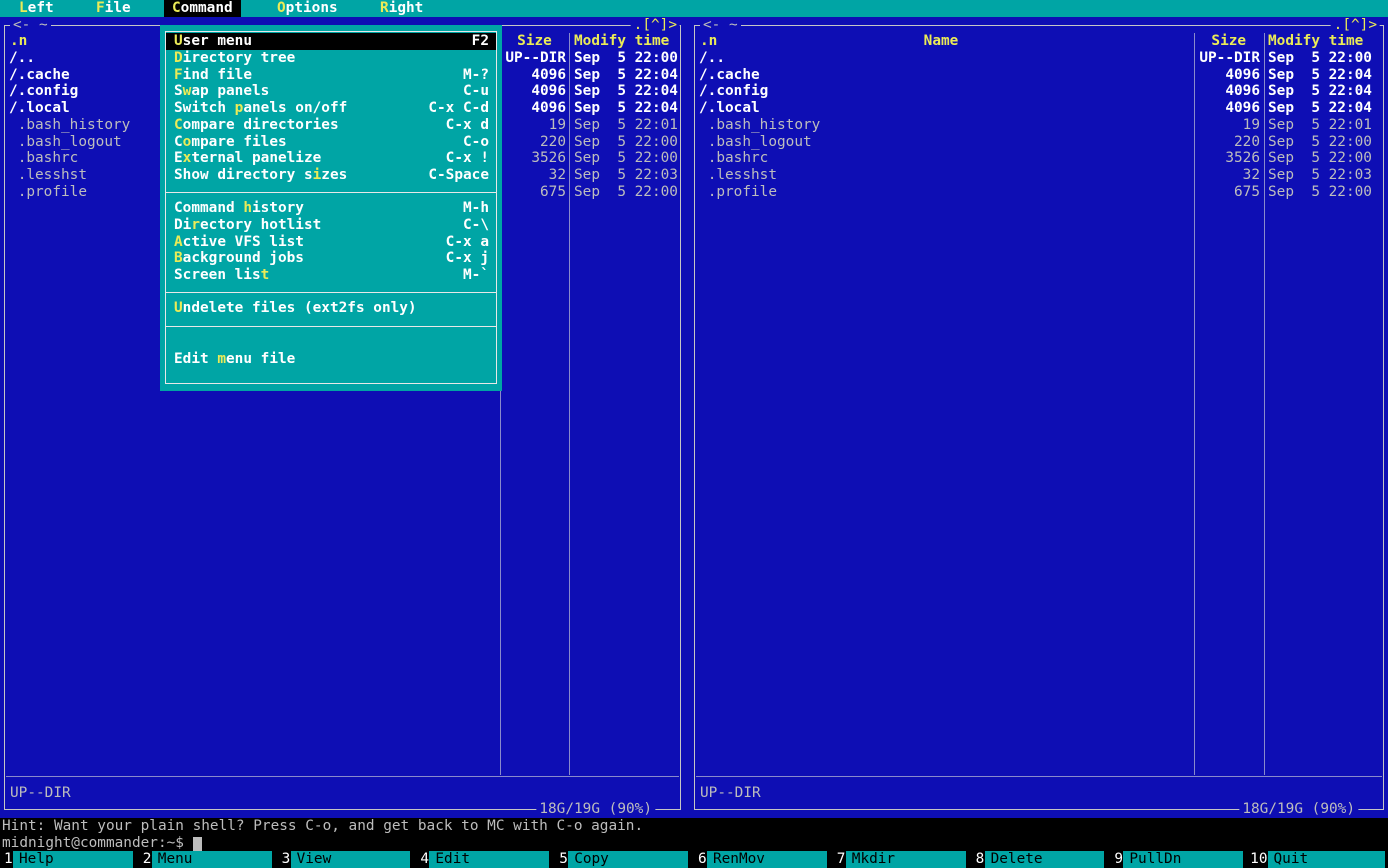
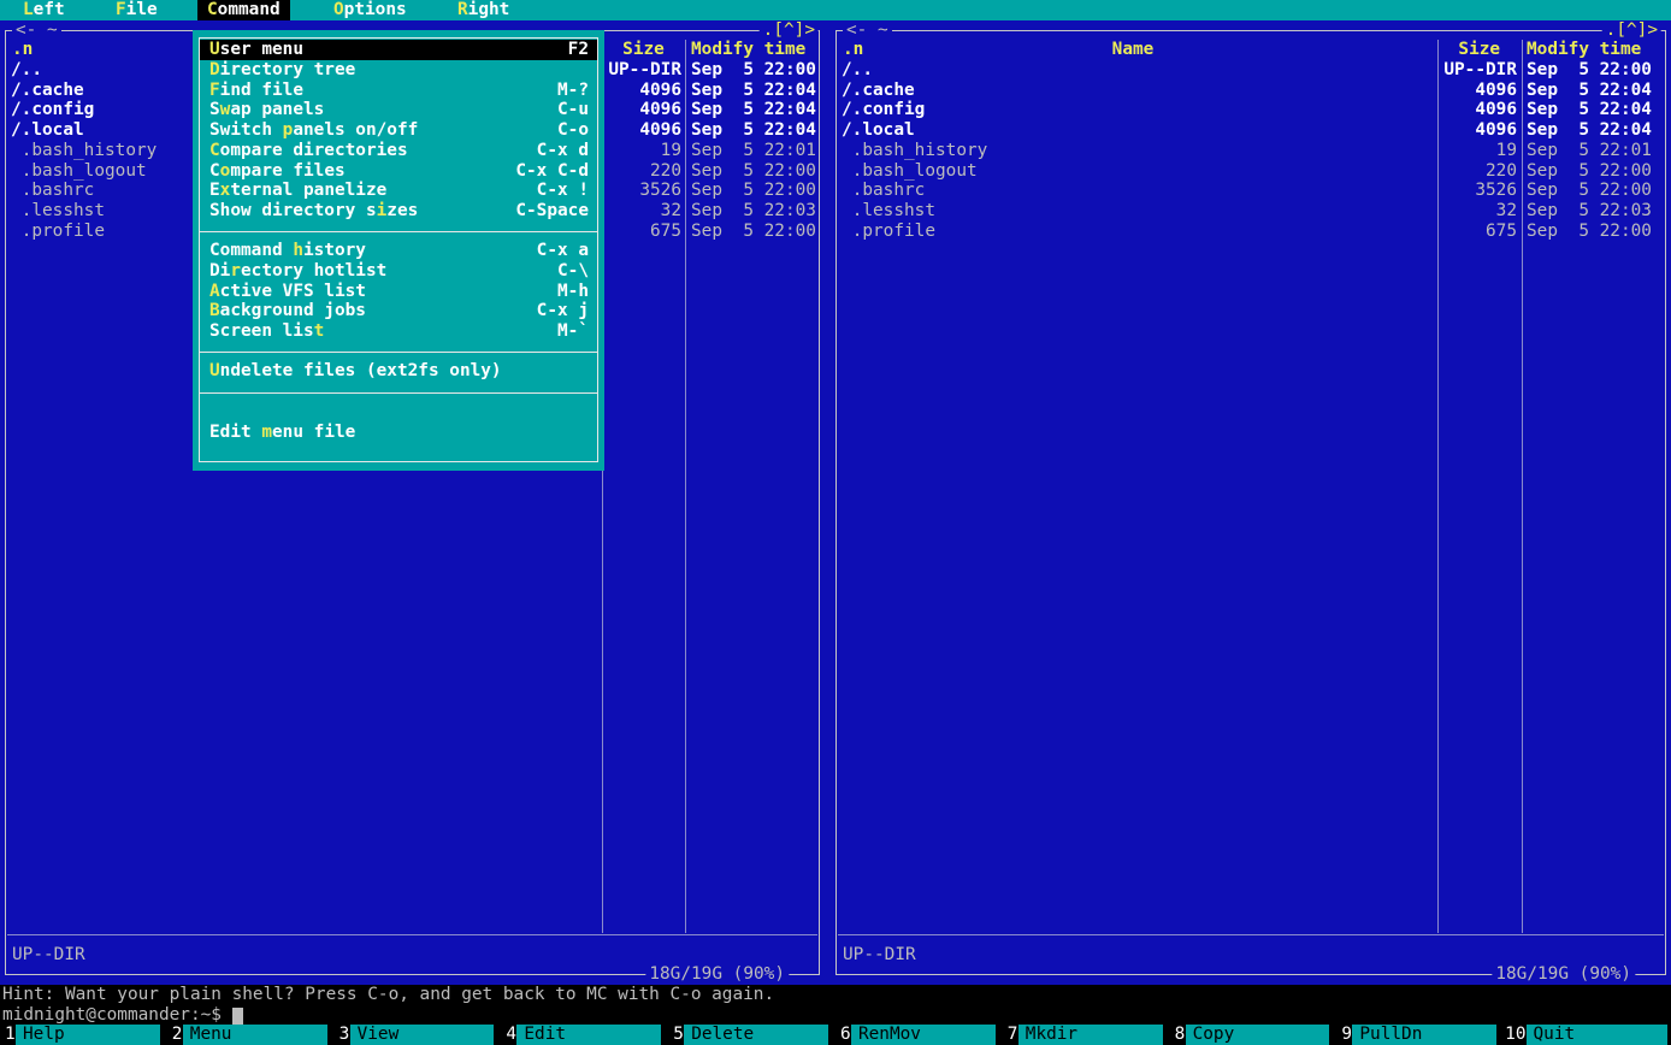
  Left
  File
  Command
  Options
  Right
  <- ~
  .[^]>
  .n
  Size
  Modify time
  /..
  UP--DIR
  Sep 5 22:00
  /.cache
  4096
  Sep 5 22:04
  /.config
  4096
  Sep 5 22:04
  /.local
  4096
  Sep 5 22:04
  .bash_history
  19
  Sep 5 22:01
  .bash_logout
  220
  Sep 5 22:00
  .bashrc
  3526
  Sep 5 22:00
  .lesshst
  32
  Sep 5 22:03
  .profile
  675
  Sep 5 22:00
  UP--DIR
  18G/19G (90%)
  <- ~
  .[^]>
  .n
  Name
  Size
  Modify time
  /..
  UP--DIR
  Sep 5 22:00
  /.cache
  4096
  Sep 5 22:04
  /.config
  4096
  Sep 5 22:04
  /.local
  4096
  Sep 5 22:04
  .bash_history
  19
  Sep 5 22:01
  .bash_logout
  220
  Sep 5 22:00
  .bashrc
  3526
  Sep 5 22:00
  .lesshst
  32
  Sep 5 22:03
  .profile
  675
  Sep 5 22:00
  UP--DIR
  18G/19G (90%)
  User menu
  F2
  Directory tree
  Find file
  M-?
  Swap panels
  C-u
  Switch panels on/off
- C-x C-d
+ C-o
  Compare directories
  C-x d
  Compare files
- C-o
+ C-x C-d
  External panelize
  C-x !
  Show directory sizes
  C-Space
  Command history
- M-h
+ C-x a
  Directory hotlist
  C-\
  Active VFS list
- C-x a
+ M-h
  Background jobs
  C-x j
  Screen list
  M-`
  Undelete files (ext2fs only)
  Edit menu file
  Hint: Want your plain shell? Press C-o, and get back to MC with C-o again.
  midnight@commander:~$
  1
  Help
  2
  Menu
  3
  View
  4
  Edit
  5
- Copy
+ Delete
  6
  RenMov
  7
  Mkdir
  8
- Delete
+ Copy
  9
  PullDn
  10
  Quit
